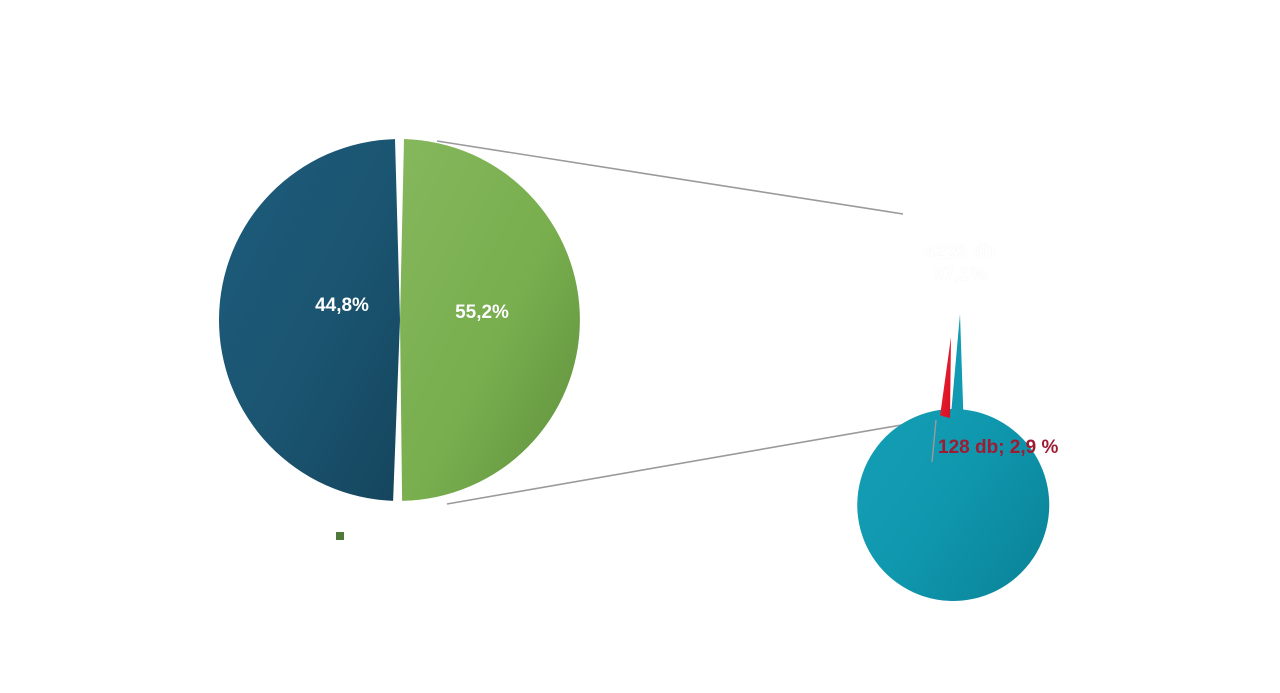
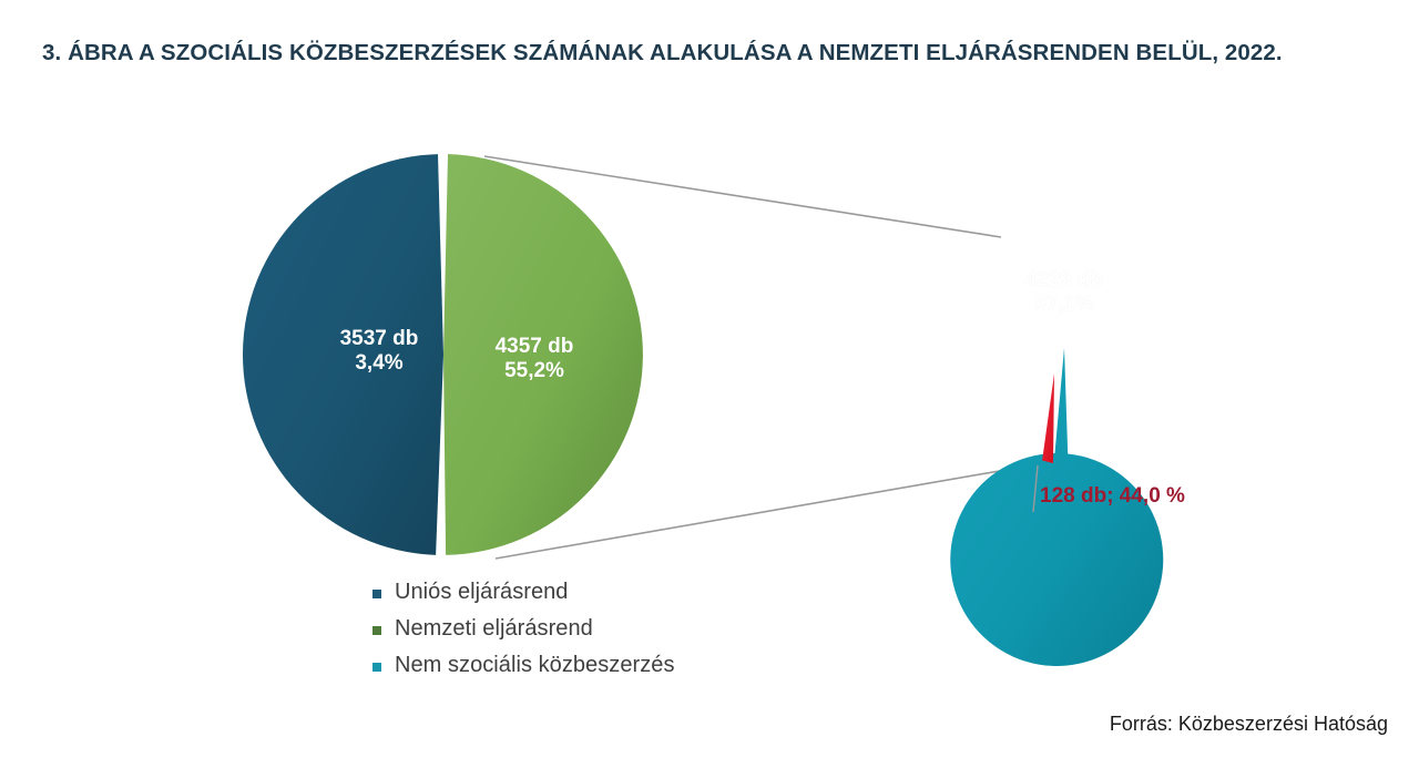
+ 3. ÁBRA A SZOCIÁLIS KÖZBESZERZÉSEK SZÁMÁNAK ALAKULÁSA A NEMZETI ELJÁRÁSRENDEN BELÜL, 2022.
+ 3537 db
- 44,8%
+ 3,4%
+ 4357 db
  55,2%
- 128 db; 2,9 %
+ 128 db; 44,0 %
+ Uniós eljárásrend
+ Nemzeti eljárásrend
+ Nem szociális közbeszerzés
+ Forrás: Közbeszerzési Hatóság
